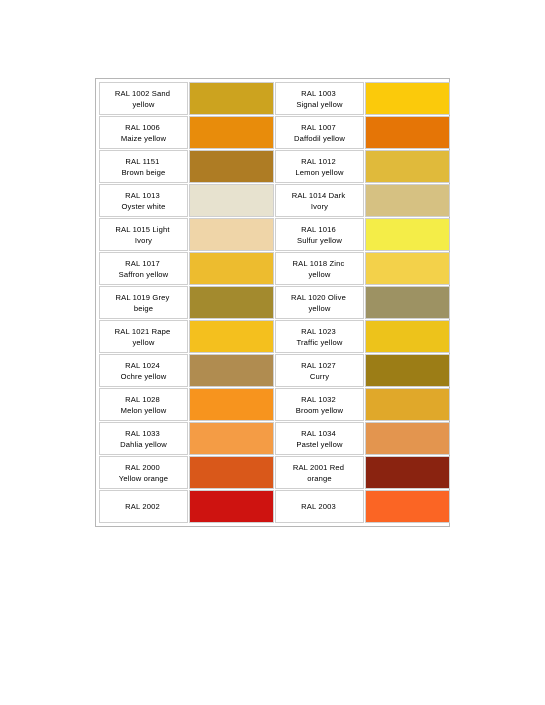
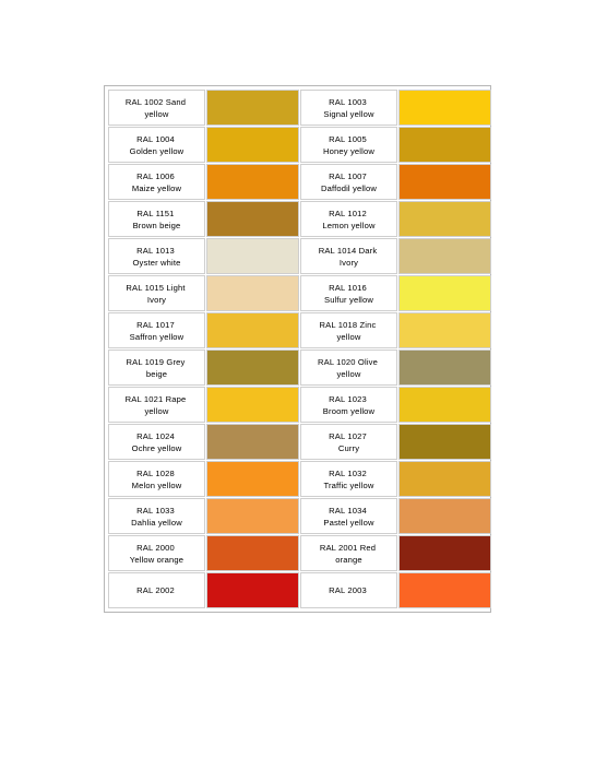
  RAL 1002 Sandyellow		RAL 1003Signal yellow
+ RAL 1004Golden yellow		RAL 1005Honey yellow
  RAL 1006Maize yellow		RAL 1007Daffodil yellow
  RAL 1151Brown beige		RAL 1012Lemon yellow
  RAL 1013Oyster white		RAL 1014 DarkIvory
  RAL 1015 LightIvory		RAL 1016Sulfur yellow
  RAL 1017Saffron yellow		RAL 1018 Zincyellow
  RAL 1019 Greybeige		RAL 1020 Oliveyellow
- RAL 1021 Rapeyellow		RAL 1023Traffic yellow
+ RAL 1021 Rapeyellow		RAL 1023Broom yellow
  RAL 1024Ochre yellow		RAL 1027Curry
- RAL 1028Melon yellow		RAL 1032Broom yellow
+ RAL 1028Melon yellow		RAL 1032Traffic yellow
  RAL 1033Dahlia yellow		RAL 1034Pastel yellow
  RAL 2000Yellow orange		RAL 2001 Redorange
  RAL 2002		RAL 2003
